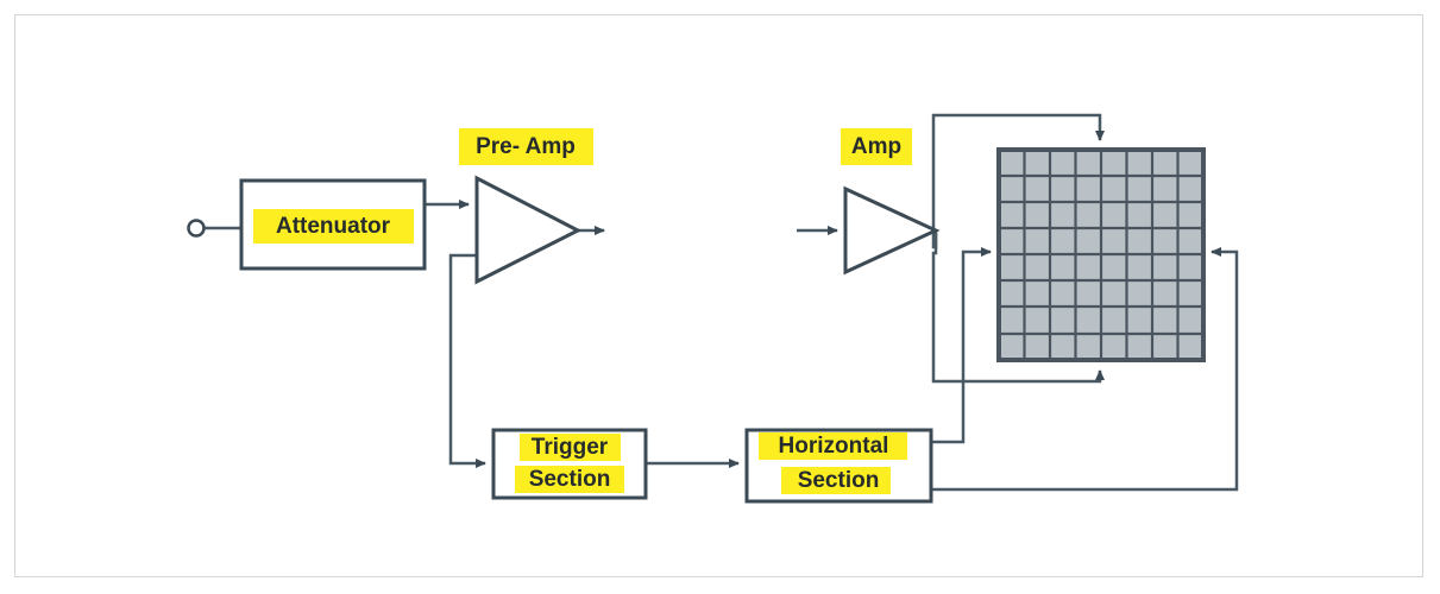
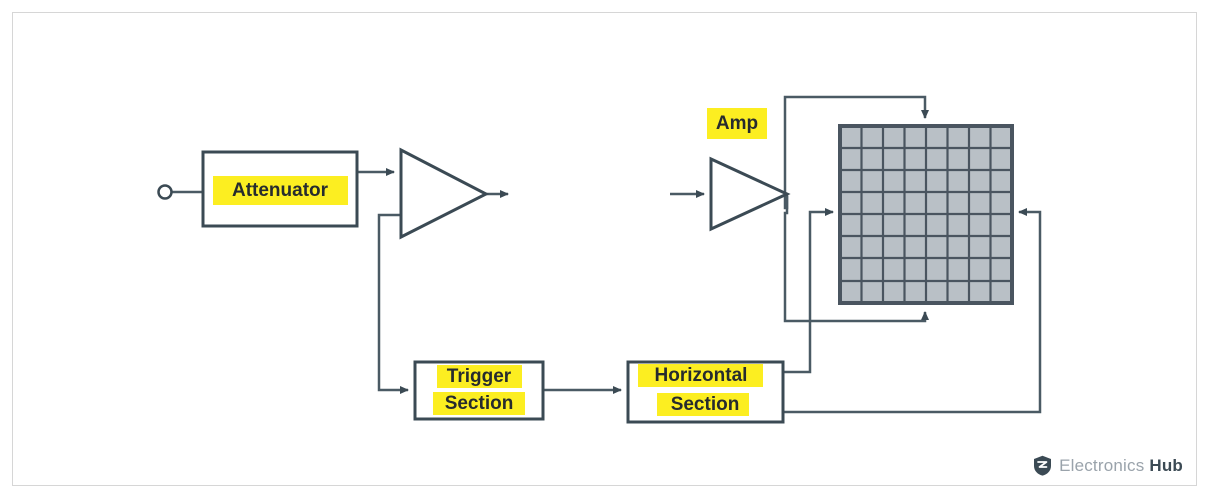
  Attenuator
- Pre- Amp
  Amp
  Trigger
  Section
  Horizontal
  Section
+ Electronics Hub
